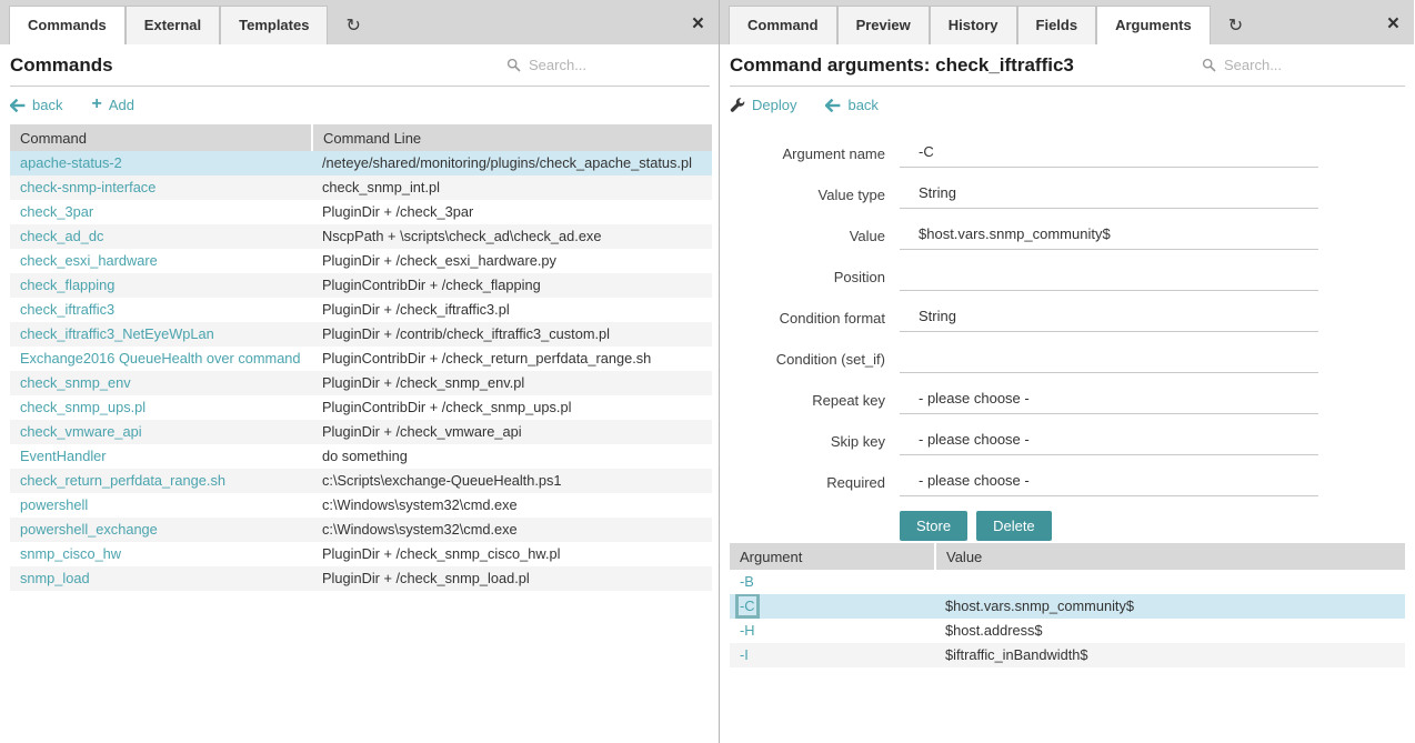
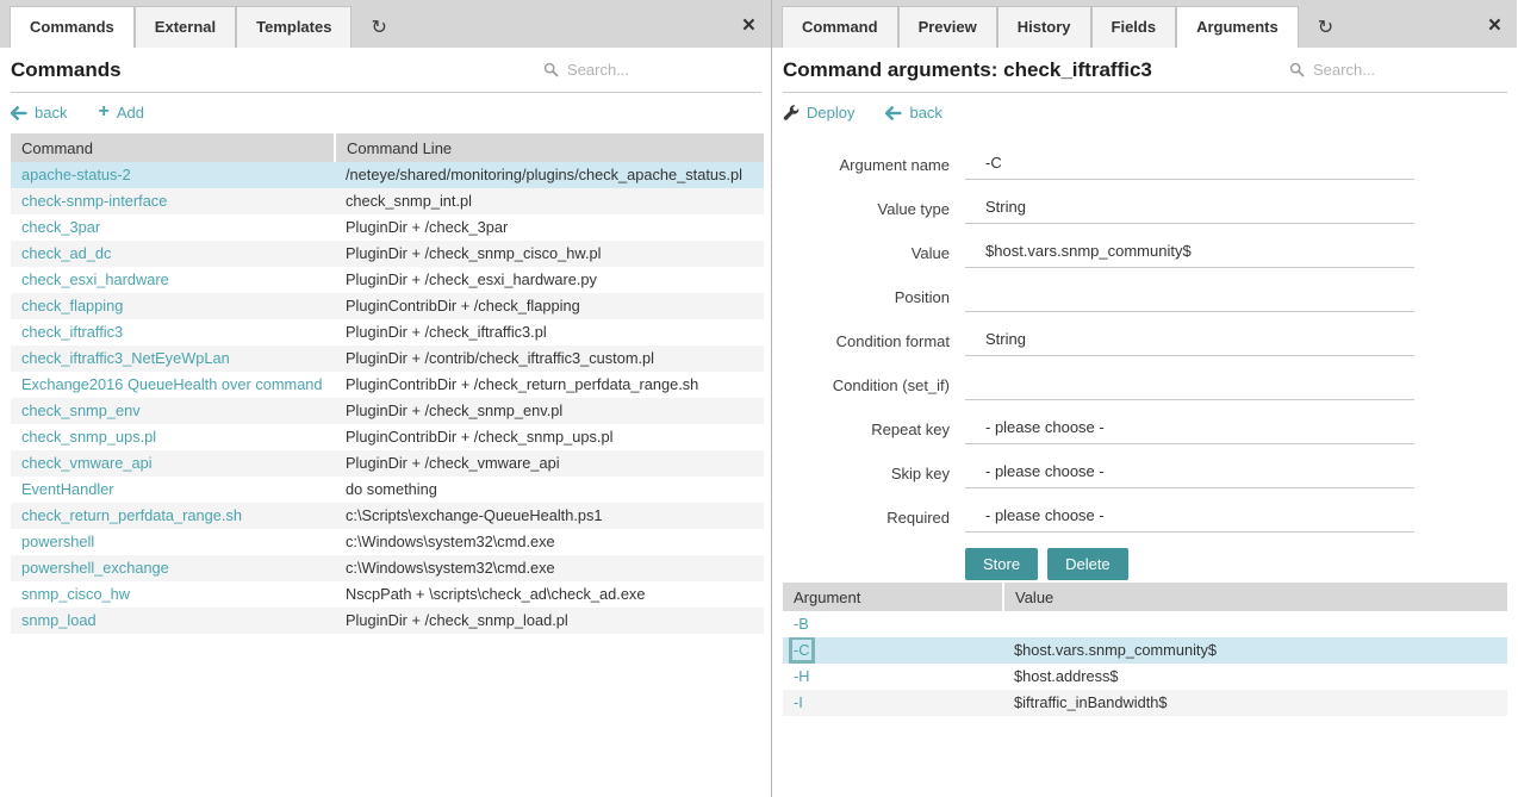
  Commands
  External
  Templates
  ↻
  ×
  Commands
  Search...
  back
  +
  Add
  Command	Command Line
  apache-status-2	/neteye/shared/monitoring/plugins/check_apache_status.pl
  check-snmp-interface	check_snmp_int.pl
  check_3par	PluginDir + /check_3par
- check_ad_dc	NscpPath + \scripts\check_ad\check_ad.exe
+ check_ad_dc	PluginDir + /check_snmp_cisco_hw.pl
  check_esxi_hardware	PluginDir + /check_esxi_hardware.py
  check_flapping	PluginContribDir + /check_flapping
  check_iftraffic3	PluginDir + /check_iftraffic3.pl
  check_iftraffic3_NetEyeWpLan	PluginDir + /contrib/check_iftraffic3_custom.pl
  Exchange2016 QueueHealth over command	PluginContribDir + /check_return_perfdata_range.sh
  check_snmp_env	PluginDir + /check_snmp_env.pl
  check_snmp_ups.pl	PluginContribDir + /check_snmp_ups.pl
  check_vmware_api	PluginDir + /check_vmware_api
  EventHandler	do something
  check_return_perfdata_range.sh	c:\Scripts\exchange-QueueHealth.ps1
  powershell	c:\Windows\system32\cmd.exe
  powershell_exchange	c:\Windows\system32\cmd.exe
- snmp_cisco_hw	PluginDir + /check_snmp_cisco_hw.pl
+ snmp_cisco_hw	NscpPath + \scripts\check_ad\check_ad.exe
  snmp_load	PluginDir + /check_snmp_load.pl
  Command
  Preview
  History
  Fields
  Arguments
  ↻
  ×
  Command arguments: check_iftraffic3
  Search...
  Deploy
  back
  Argument name
  -C
  Value type
  String
  Value
  $host.vars.snmp_community$
  Position
  Condition format
  String
  Condition (set_if)
  Repeat key
  - please choose -
  Skip key
  - please choose -
  Required
  - please choose -
  Store
  Delete
  Argument	Value
  -B
  -C	$host.vars.snmp_community$
  -H	$host.address$
  -I	$iftraffic_inBandwidth$
